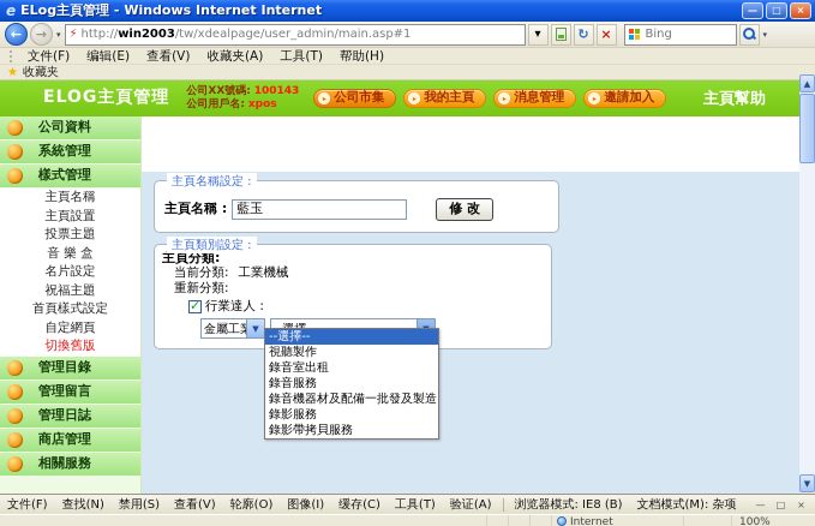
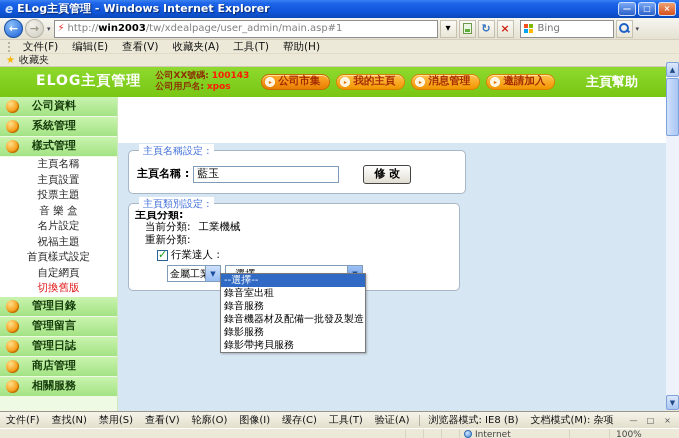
  e
- ELog主頁管理 - Windows Internet Internet
+ ELog主頁管理 - Windows Internet Explorer
  —
  □
  ×
  ←
  →
  ▾
  ⚡
  http://win2003/tw/xdealpage/user_admin/main.asp#1
  ▾
  ↻
  ×
  Bing
  ▾
  文件(F)
  编辑(E)
  查看(V)
  收藏夹(A)
  工具(T)
  帮助(H)
  ★
  收藏夹
  ELOG主頁管理
  公司XX號碼: 100143
  公司用戶名: xpos
  公司市集
  我的主頁
  消息管理
  邀請加入
  主頁幫助
  公司資料
  系統管理
  樣式管理
  主頁名稱
  主頁設置
  投票主題
  音 樂 盒
  名片設定
  祝福主題
  首頁樣式設定
  自定網頁
  切換舊版
  管理目錄
  管理留言
  管理日誌
  商店管理
  相關服務
  主頁名稱設定 :
  主頁名稱 :
  藍玉
  修 改
  主頁類別設定 :
  主頁分類:
  当前分類: 工業機械
  重新分類:
  ✓
  行業達人 :
  金屬工
  ▼
  --選擇--
- 視聽製作
  錄音室出租
  錄音服務
  錄音機器材及配備一批發及製造
  錄影服務
  錄影帶拷貝服務
  ▲
  ▼
  文件(F)
  查找(N)
  禁用(S)
  查看(V)
  轮廓(O)
  图像(I)
  缓存(C)
  工具(T)
  验证(A)
  浏览器模式: IE8 (B)
  文档模式(M): 杂项
  —
  □
  ×
  Internet
  100%
